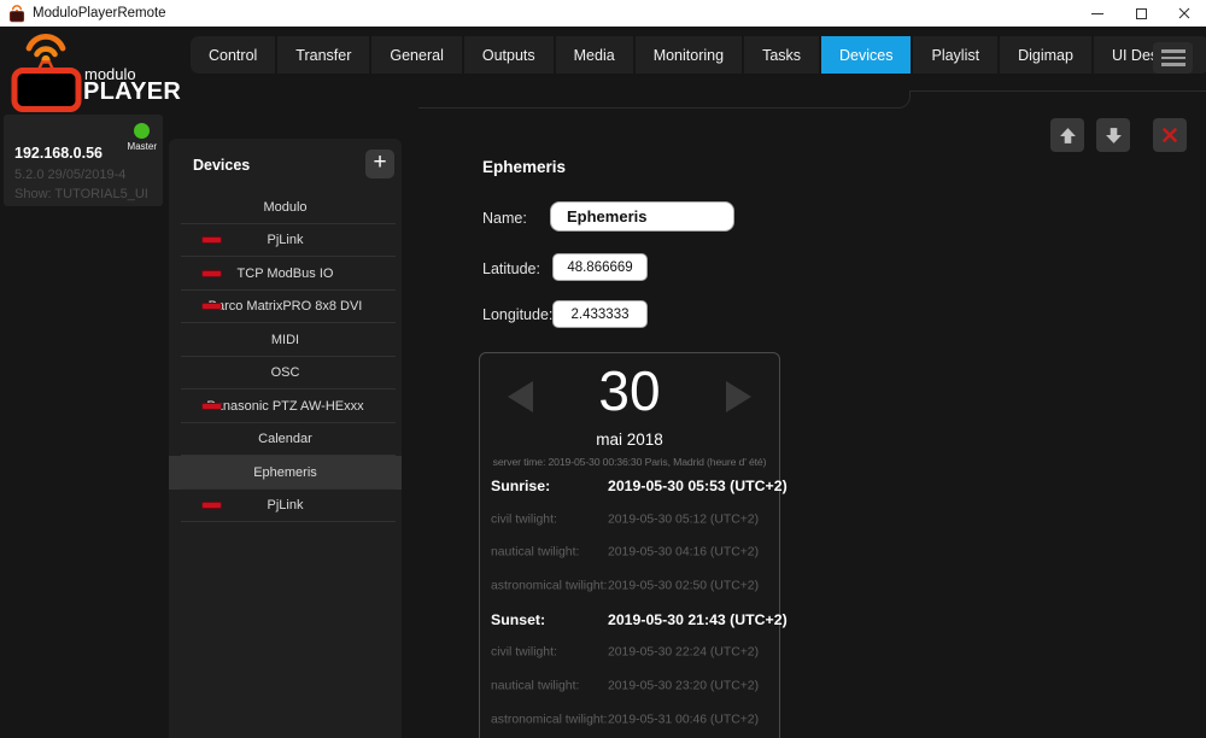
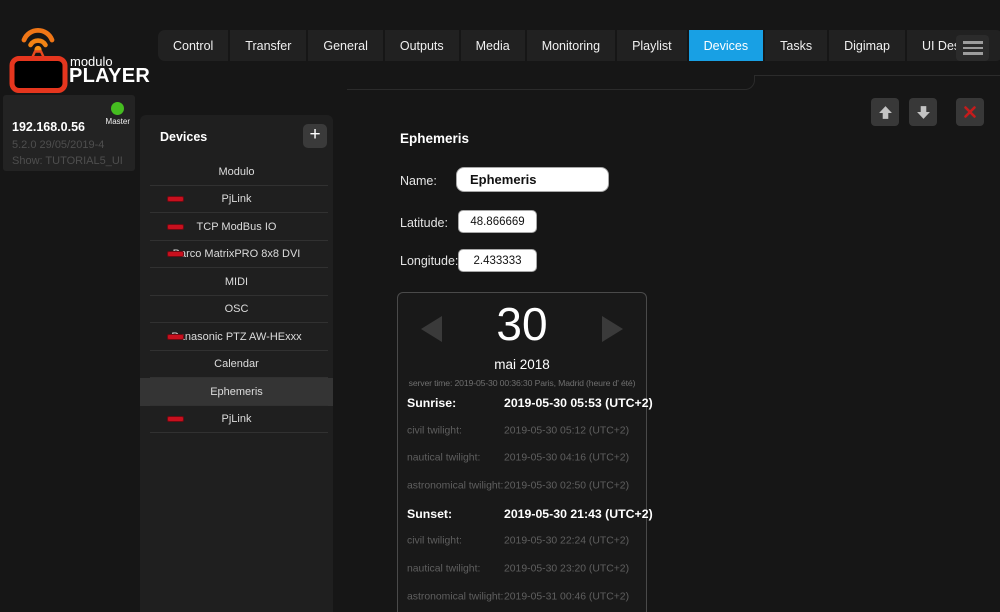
- ModuloPlayerRemote
  modulo
  PLAYER
  Control
  Transfer
  General
  Outputs
  Media
  Monitoring
- Tasks
+ Playlist
  Devices
- Playlist
+ Tasks
  Digimap
  Master
  192.168.0.56
  5.2.0 29/05/2019-4
  Show: TUTORIAL5_UI
  Devices
  +
  Modulo
  PjLink
  TCP ModBus IO
  rco MatrixPRO 8x8 DVI
  MIDI
  OSC
  nasonic PTZ AW-HExxx
  Calendar
  Ephemeris
  PjLink
  Ephemeris
  Name:
  Ephemeris
  Latitude:
  48.866669
  Longitude:
  2.433333
  30
  mai 2018
  server time: 2019-05-30 00:36:30 Paris, Madrid (heure d' été)
  Sunrise:
  2019-05-30 05:53 (UTC+2)
  civil twilight:
  2019-05-30 05:12 (UTC+2)
  nautical twilight:
  2019-05-30 04:16 (UTC+2)
  astronomical twilight:
  2019-05-30 02:50 (UTC+2)
  Sunset:
  2019-05-30 21:43 (UTC+2)
  civil twilight:
  2019-05-30 22:24 (UTC+2)
  nautical twilight:
  2019-05-30 23:20 (UTC+2)
  astronomical twilight:
  2019-05-31 00:46 (UTC+2)
